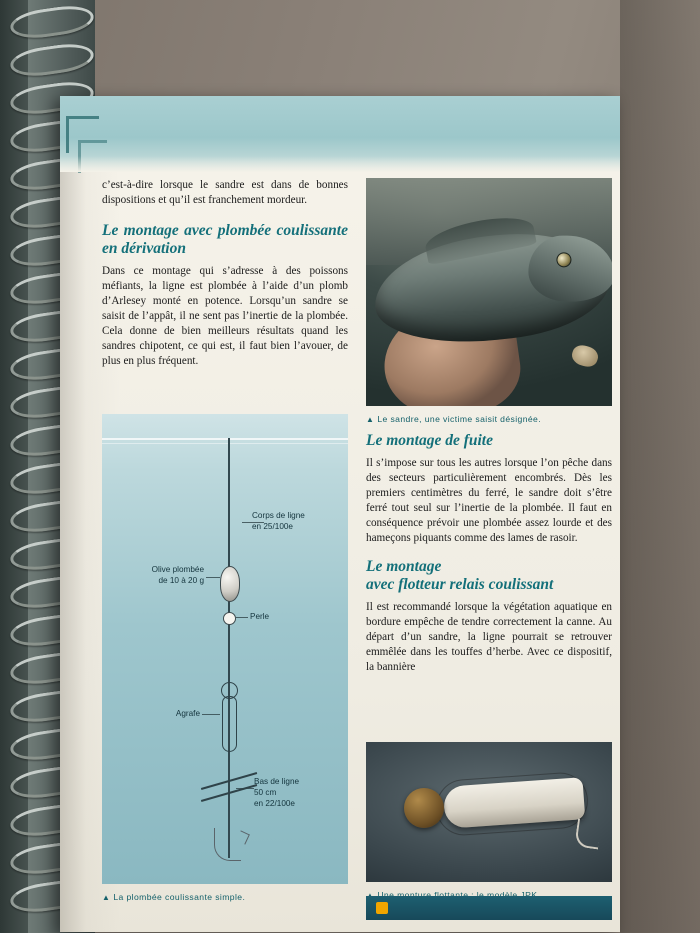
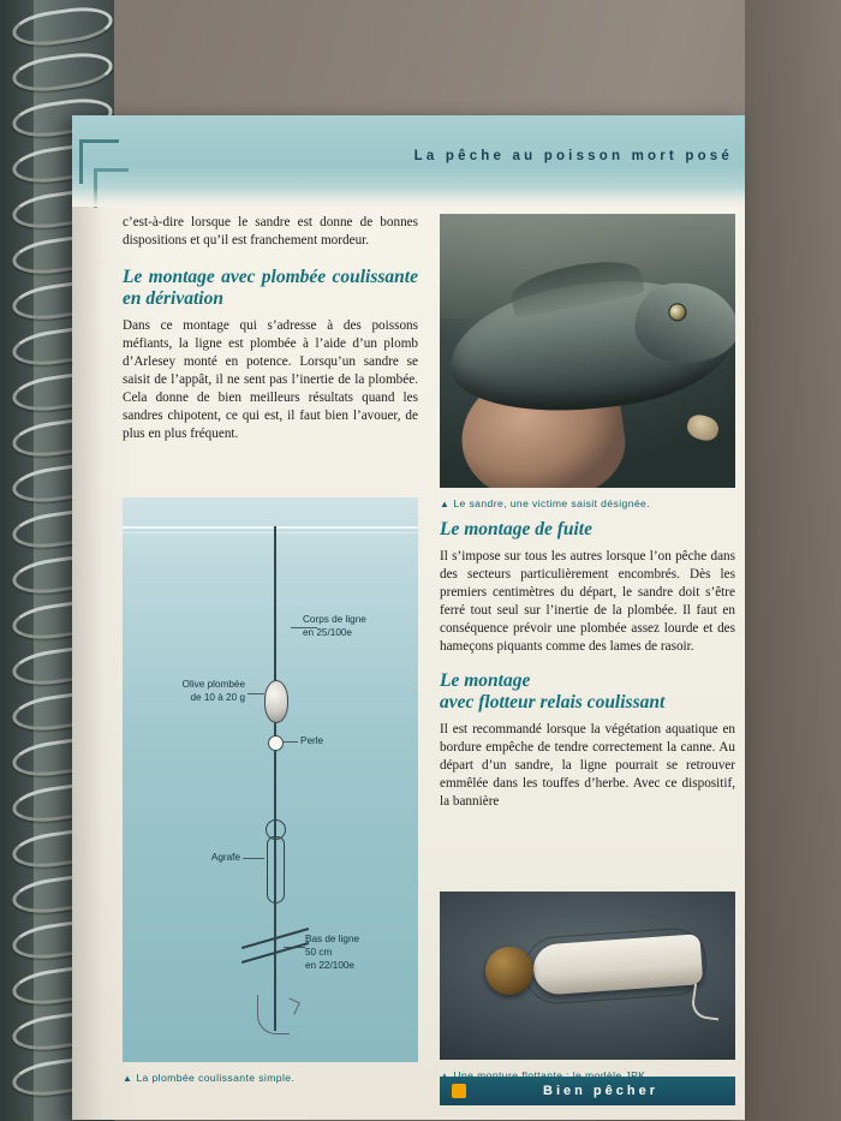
+ La pêche au poisson mort posé
- c’est-à-dire lorsque le sandre est dans de bonnes dispositions et qu’il est franchement mordeur.
+ c’est-à-dire lorsque le sandre est donne de bonnes dispositions et qu’il est franchement mordeur.
  Le montage avec plombée coulissante en dérivation
  Dans ce montage qui s’adresse à des poissons méfiants, la ligne est plombée à l’aide d’un plomb d’Arlesey monté en potence. Lorsqu’un sandre se saisit de l’appât, il ne sent pas l’inertie de la plombée. Cela donne de bien meilleurs résultats quand les sandres chipotent, ce qui est, il faut bien l’avouer, de plus en plus fréquent.
  Corps de ligne
  en 25/100e
  Olive plombée
  de 10 à 20 g
  Perle
  Agrafe
  Bas de ligne
  50 cm
  en 22/100e
  ▲ La plombée coulissante simple.
  ▲ Le sandre, une victime saisit désignée.
  Le montage de fuite
- Il s’impose sur tous les autres lorsque l’on pêche dans des secteurs particulièrement encombrés. Dès les premiers centimètres du ferré, le sandre doit s’être ferré tout seul sur l’inertie de la plombée. Il faut en conséquence prévoir une plombée assez lourde et des hameçons piquants comme des lames de rasoir.
+ Il s’impose sur tous les autres lorsque l’on pêche dans des secteurs particulièrement encombrés. Dès les premiers centimètres du départ, le sandre doit s’être ferré tout seul sur l’inertie de la plombée. Il faut en conséquence prévoir une plombée assez lourde et des hameçons piquants comme des lames de rasoir.
  Le montage
  avec flotteur relais coulissant
  Il est recommandé lorsque la végétation aquatique en bordure empêche de tendre correctement la canne. Au départ d’un sandre, la ligne pourrait se retrouver emmêlée dans les touffes d’herbe. Avec ce dispositif, la bannière
  Une monture flottante : le modèle JPK.
+ Bien pêcher
